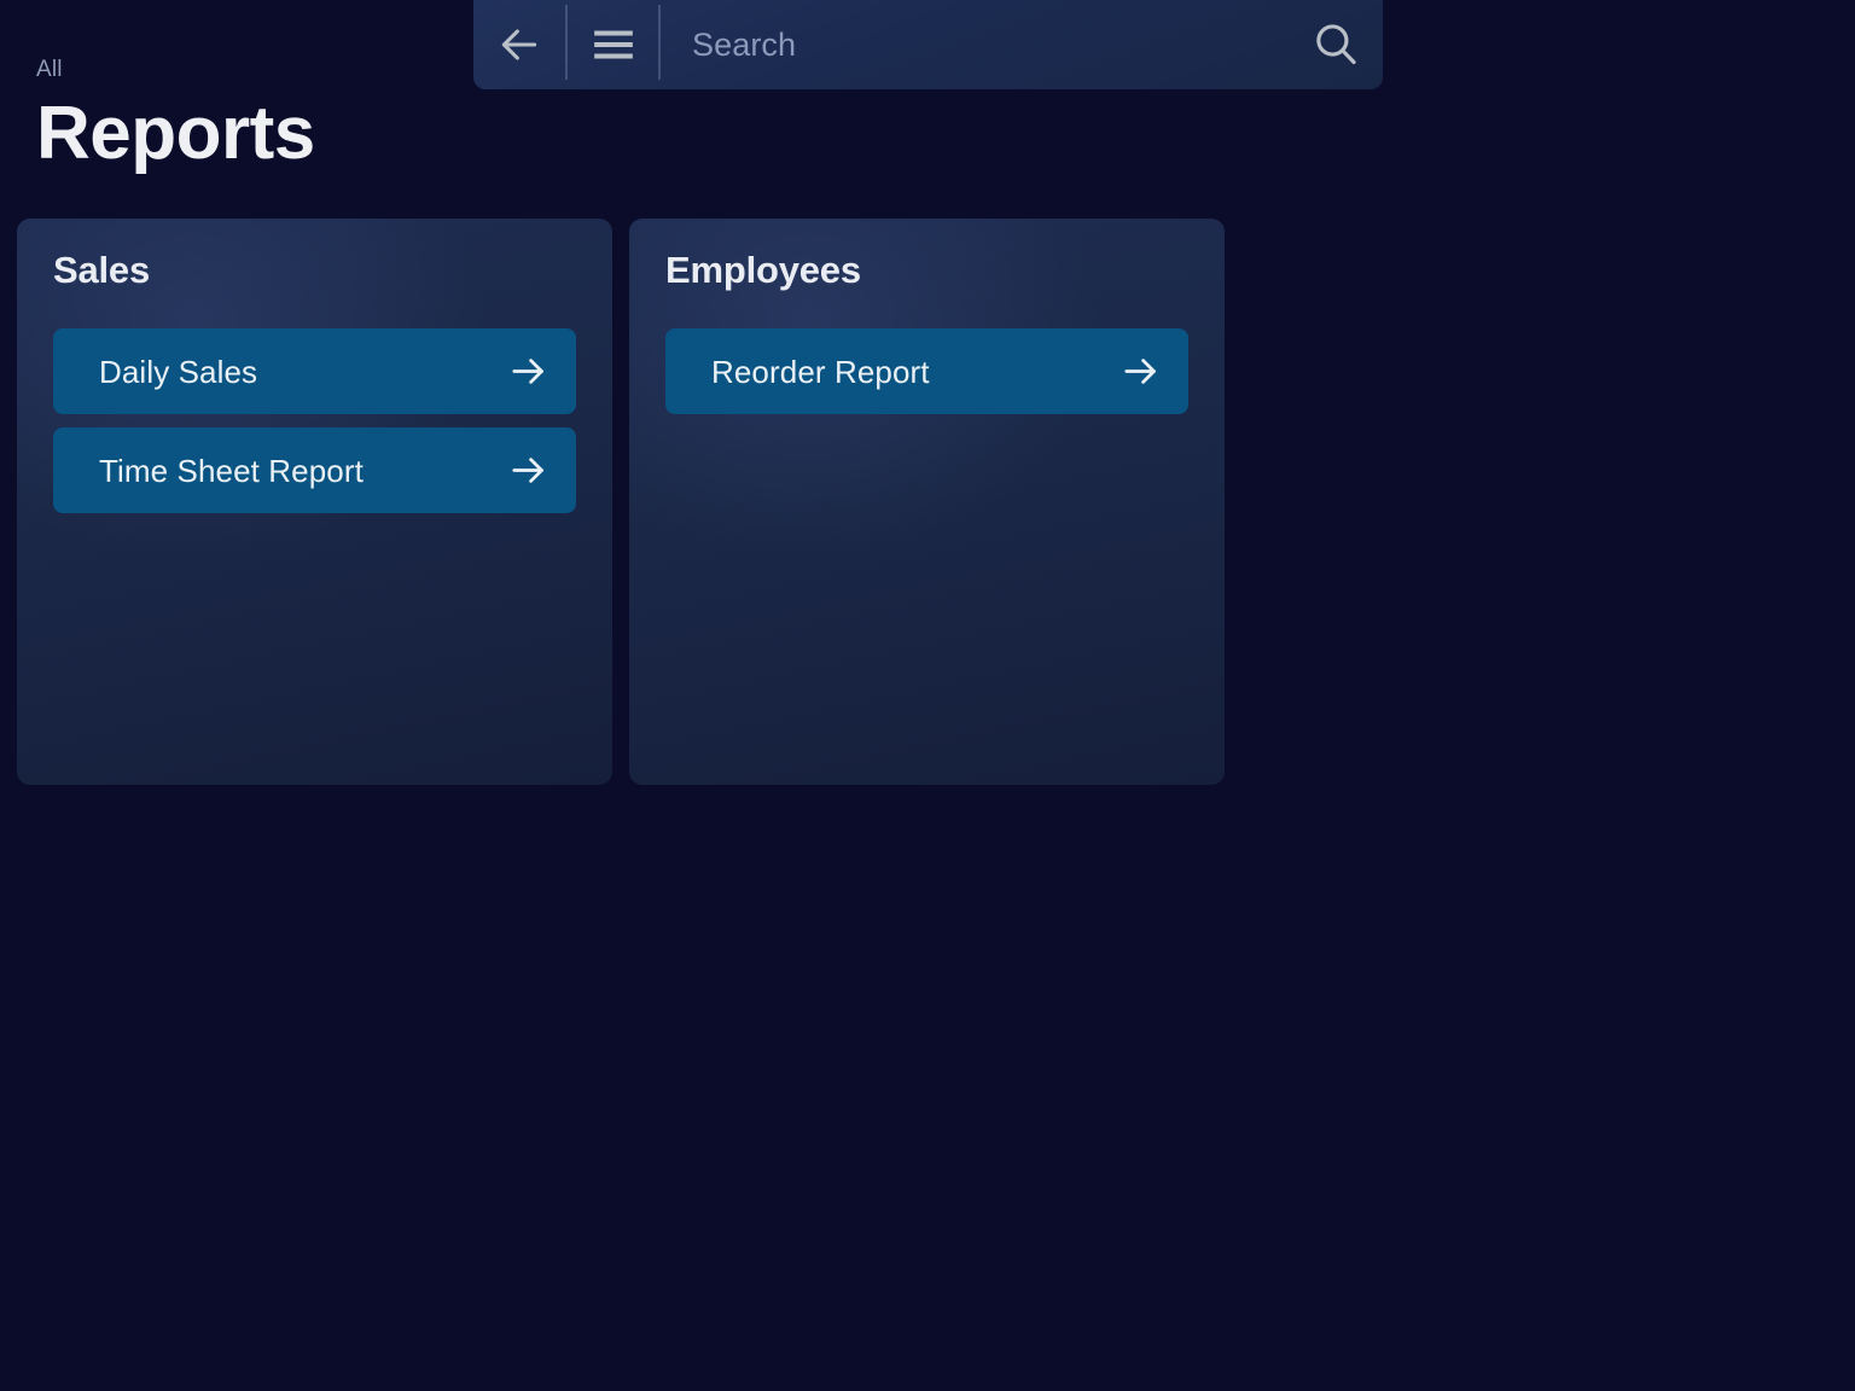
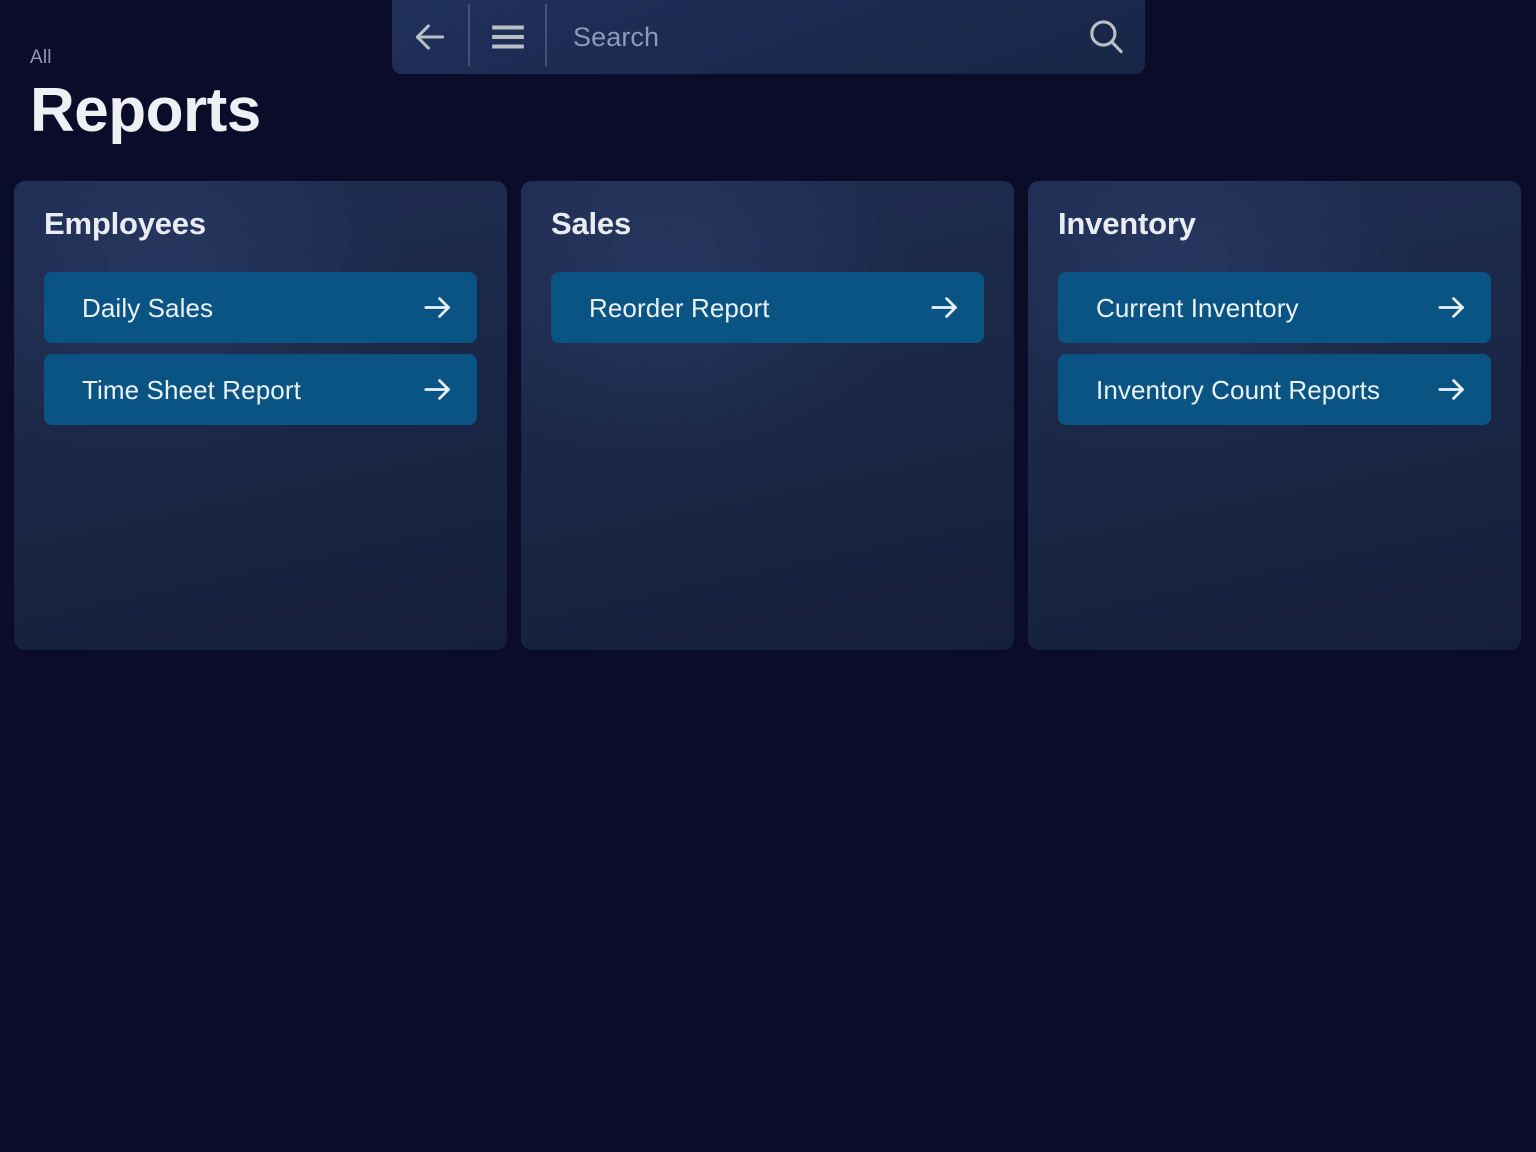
  Search
  All
  Reports
- Sales
+ Employees
  Daily Sales
  Time Sheet Report
- Employees
+ Sales
  Reorder Report
+ Inventory
+ Current Inventory
+ Inventory Count Reports
